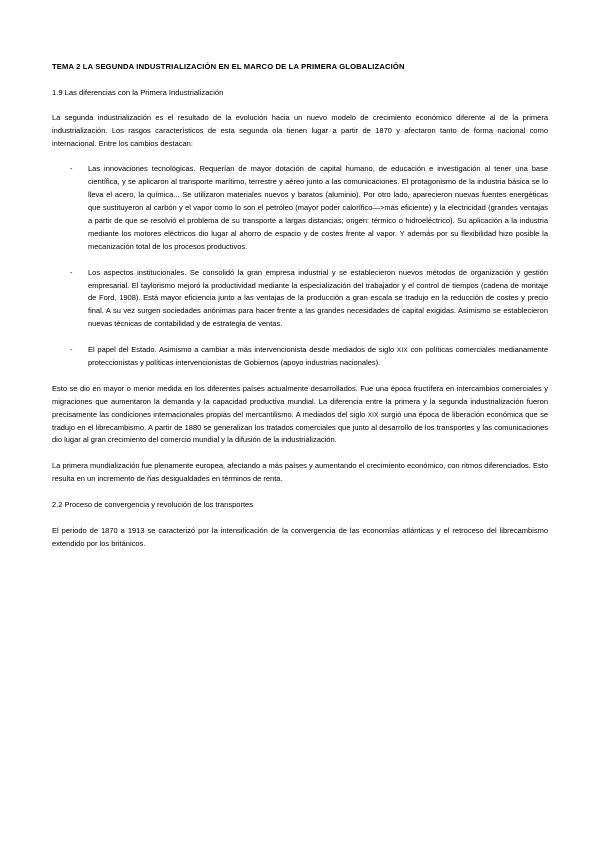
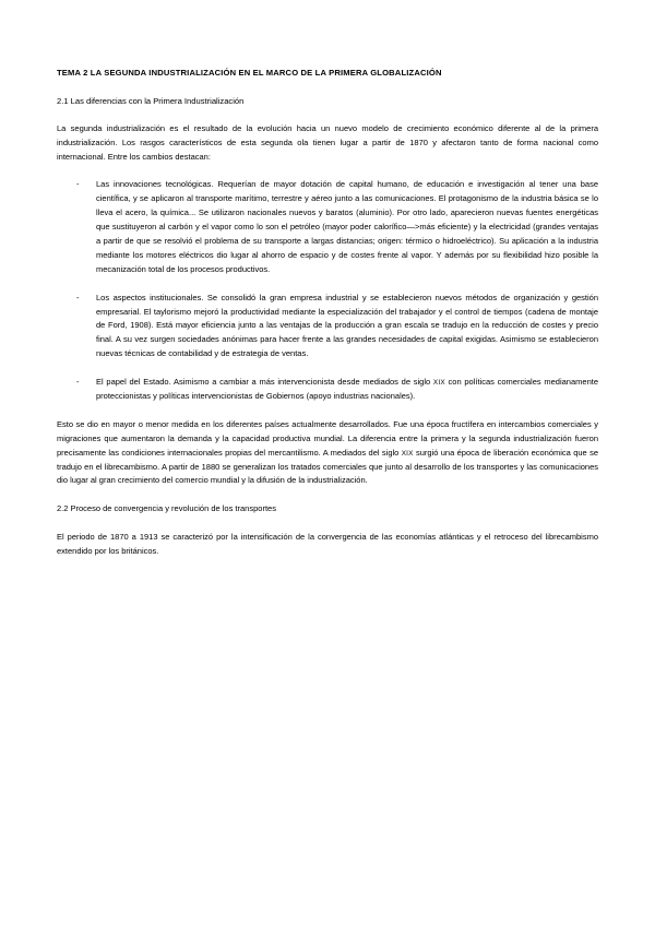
  TEMA 2 LA SEGUNDA INDUSTRIALIZACIÓN EN EL MARCO DE LA PRIMERA GLOBALIZACIÓN
- 1.9 Las diferencias con la Primera Industrialización
+ 2.1 Las diferencias con la Primera Industrialización
  La segunda industrialización es el resultado de la evolución hacia un nuevo modelo de crecimiento económico diferente al de la primera industrialización. Los rasgos característicos de esta segunda ola tienen lugar a partir de 1870 y afectaron tanto de forma nacional como internacional. Entre los cambios destacan:
  -
- Las innovaciones tecnológicas. Requerían de mayor dotación de capital humano, de educación e investigación al tener una base científica, y se aplicaron al transporte marítimo, terrestre y aéreo junto a las comunicaciones. El protagonismo de la industria básica se lo lleva el acero, la química... Se utilizaron materiales nuevos y baratos (aluminio). Por otro lado, aparecieron nuevas fuentes energéticas que sustituyeron al carbón y el vapor como lo son el petróleo (mayor poder calorífico—>más eficiente) y la electricidad (grandes ventajas a partir de que se resolvió el problema de su transporte a largas distancias; origen: térmico o hidroeléctrico). Su aplicación a la industria mediante los motores eléctricos dio lugar al ahorro de espacio y de costes frente al vapor. Y además por su flexibilidad hizo posible la mecanización total de los procesos productivos.
+ Las innovaciones tecnológicas. Requerían de mayor dotación de capital humano, de educación e investigación al tener una base científica, y se aplicaron al transporte marítimo, terrestre y aéreo junto a las comunicaciones. El protagonismo de la industria básica se lo lleva el acero, la química... Se utilizaron nacionales nuevos y baratos (aluminio). Por otro lado, aparecieron nuevas fuentes energéticas que sustituyeron al carbón y el vapor como lo son el petróleo (mayor poder calorífico—>más eficiente) y la electricidad (grandes ventajas a partir de que se resolvió el problema de su transporte a largas distancias; origen: térmico o hidroeléctrico). Su aplicación a la industria mediante los motores eléctricos dio lugar al ahorro de espacio y de costes frente al vapor. Y además por su flexibilidad hizo posible la mecanización total de los procesos productivos.
  -
  Los aspectos institucionales. Se consolidó la gran empresa industrial y se establecieron nuevos métodos de organización y gestión empresarial. El taylorismo mejoró la productividad mediante la especialización del trabajador y el control de tiempos (cadena de montaje de Ford, 1908). Está mayor eficiencia junto a las ventajas de la producción a gran escala se tradujo en la reducción de costes y precio final. A su vez surgen sociedades anónimas para hacer frente a las grandes necesidades de capital exigidas. Asimismo se establecieron nuevas técnicas de contabilidad y de estrategia de ventas.
  -
  El papel del Estado. Asimismo a cambiar a más intervencionista desde mediados de siglo con políticas comerciales medianamente proteccionistas y políticas intervencionistas de Gobiernos (apoyo industrias nacionales).
  Esto se dio en mayor o menor medida en los diferentes países actualmente desarrollados. Fue una época fructífera en intercambios comerciales y migraciones que aumentaron la demanda y la capacidad productiva mundial. La diferencia entre la primera y la segunda industrialización fueron precisamente las condiciones internacionales propias del mercantilismo. A mediados del siglo surgió una época de liberación económica que se tradujo en el librecambismo. A partir de 1880 se generalizan los tratados comerciales que junto al desarrollo de los transportes y las comunicaciones dio lugar al gran crecimiento del comercio mundial y la difusión de la industrialización.
- La primera mundialización fue plenamente europea, afectando a más países y aumentando el crecimiento económico, con ritmos diferenciados. Esto resulta en un incremento de ñas desigualdades en términos de renta.
  2.2 Proceso de convergencia y revolución de los transportes
  El periodo de 1870 a 1913 se caracterizó por la intensificación de la convergencia de las economías atlánticas y el retroceso del librecambismo extendido por los británicos.
